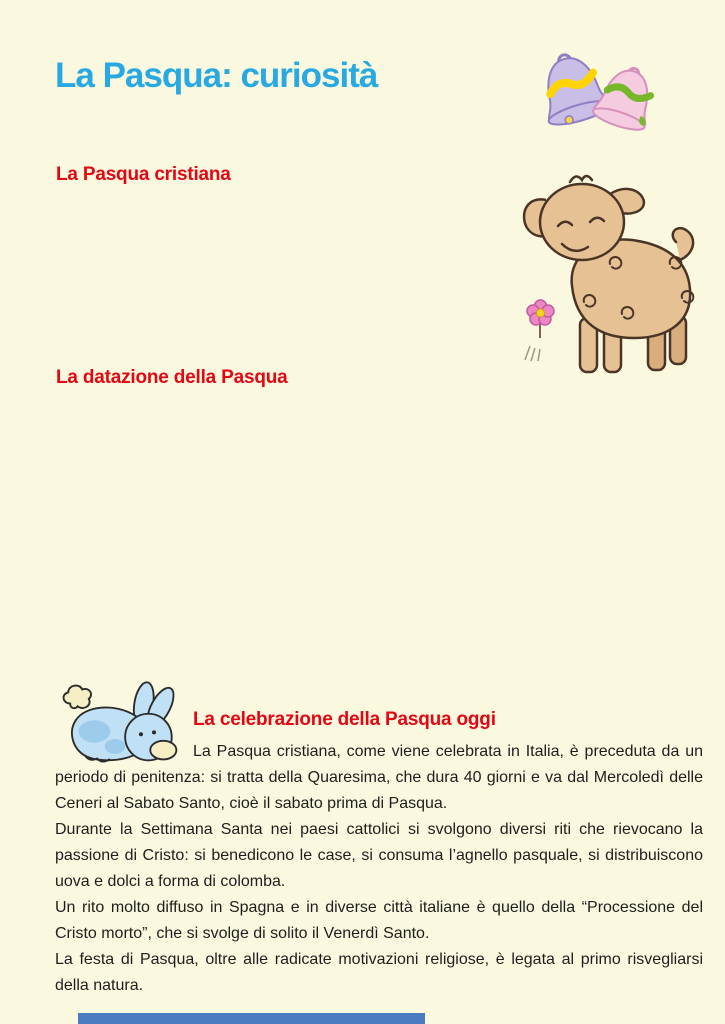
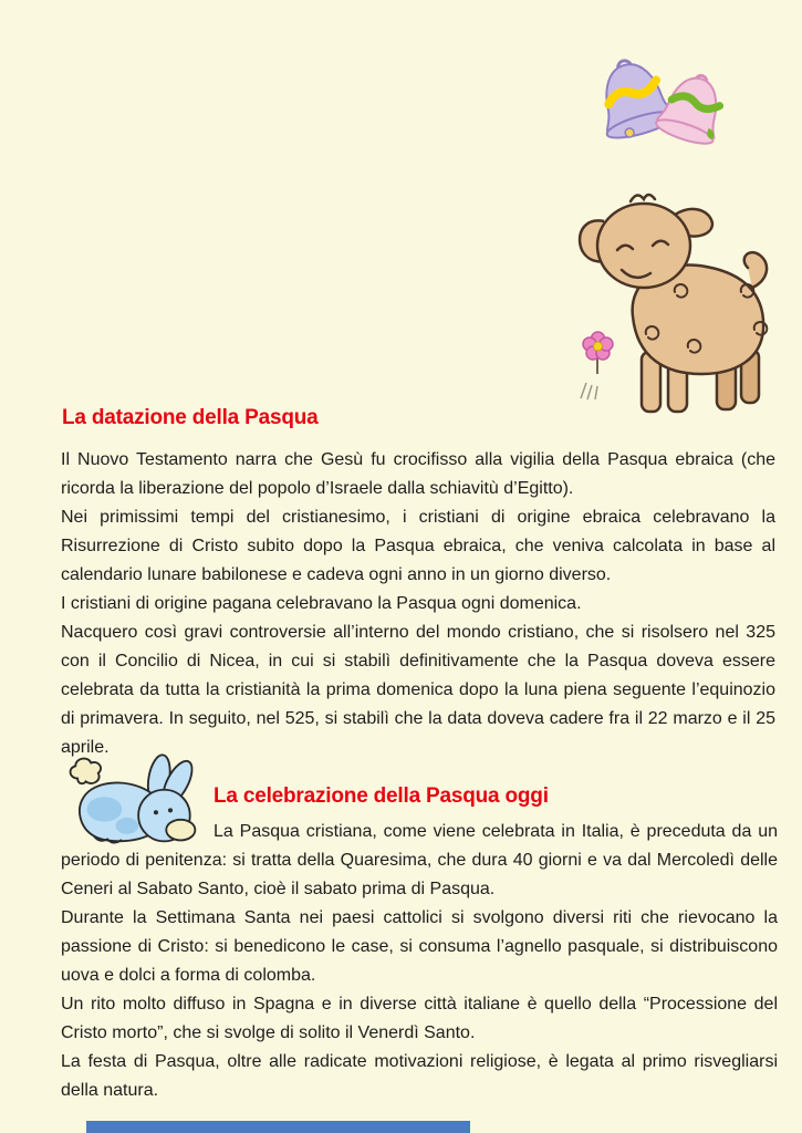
- La Pasqua: curiosità
- La Pasqua cristiana
  La datazione della Pasqua
+ Il Nuovo Testamento narra che Gesù fu crocifisso alla vigilia della Pasqua ebraica (che ricorda la liberazione del popolo d’Israele dalla schiavitù d’Egitto).
+ Nei primissimi tempi del cristianesimo, i cristiani di origine ebraica celebravano la Risurrezione di Cristo subito dopo la Pasqua ebraica, che veniva calcolata in base al calendario lunare babilonese e cadeva ogni anno in un giorno diverso.
+ I cristiani di origine pagana celebravano la Pasqua ogni domenica.
+ Nacquero così gravi controversie all’interno del mondo cristiano, che si risolsero nel 325 con il Concilio di Nicea, in cui si stabilì definitivamente che la Pasqua doveva essere celebrata da tutta la cristianità la prima domenica dopo la luna piena seguente l’equinozio di primavera. In seguito, nel 525, si stabilì che la data doveva cadere fra il 22 marzo e il 25 aprile.
  La celebrazione della Pasqua oggi
  La Pasqua cristiana, come viene celebrata in Italia, è preceduta da un periodo di penitenza: si tratta della Quaresima, che dura 40 giorni e va dal Mercoledì delle Ceneri al Sabato Santo, cioè il sabato prima di Pasqua.
  Durante la Settimana Santa nei paesi cattolici si svolgono diversi riti che rievocano la passione di Cristo: si benedicono le case, si consuma l’agnello pasquale, si distribuiscono uova e dolci a forma di colomba.
  Un rito molto diffuso in Spagna e in diverse città italiane è quello della “Processione del Cristo morto”, che si svolge di solito il Venerdì Santo.
  La festa di Pasqua, oltre alle radicate motivazioni religiose, è legata al primo risvegliarsi della natura.
